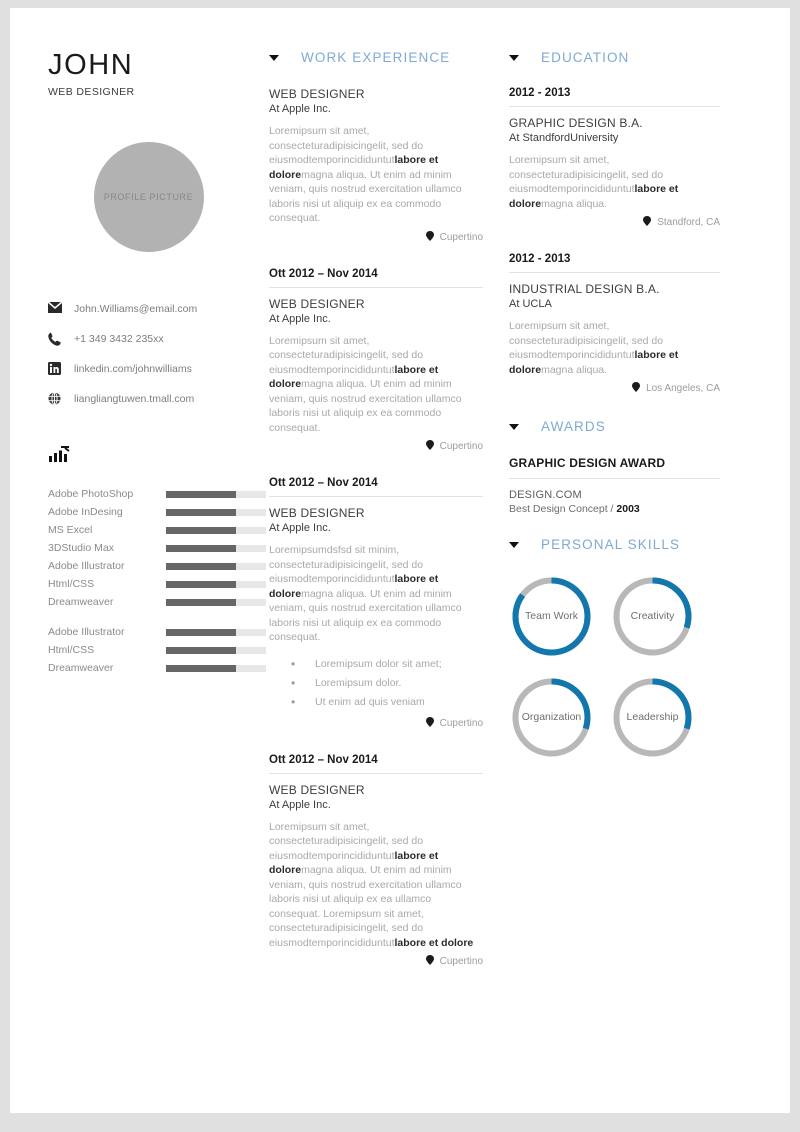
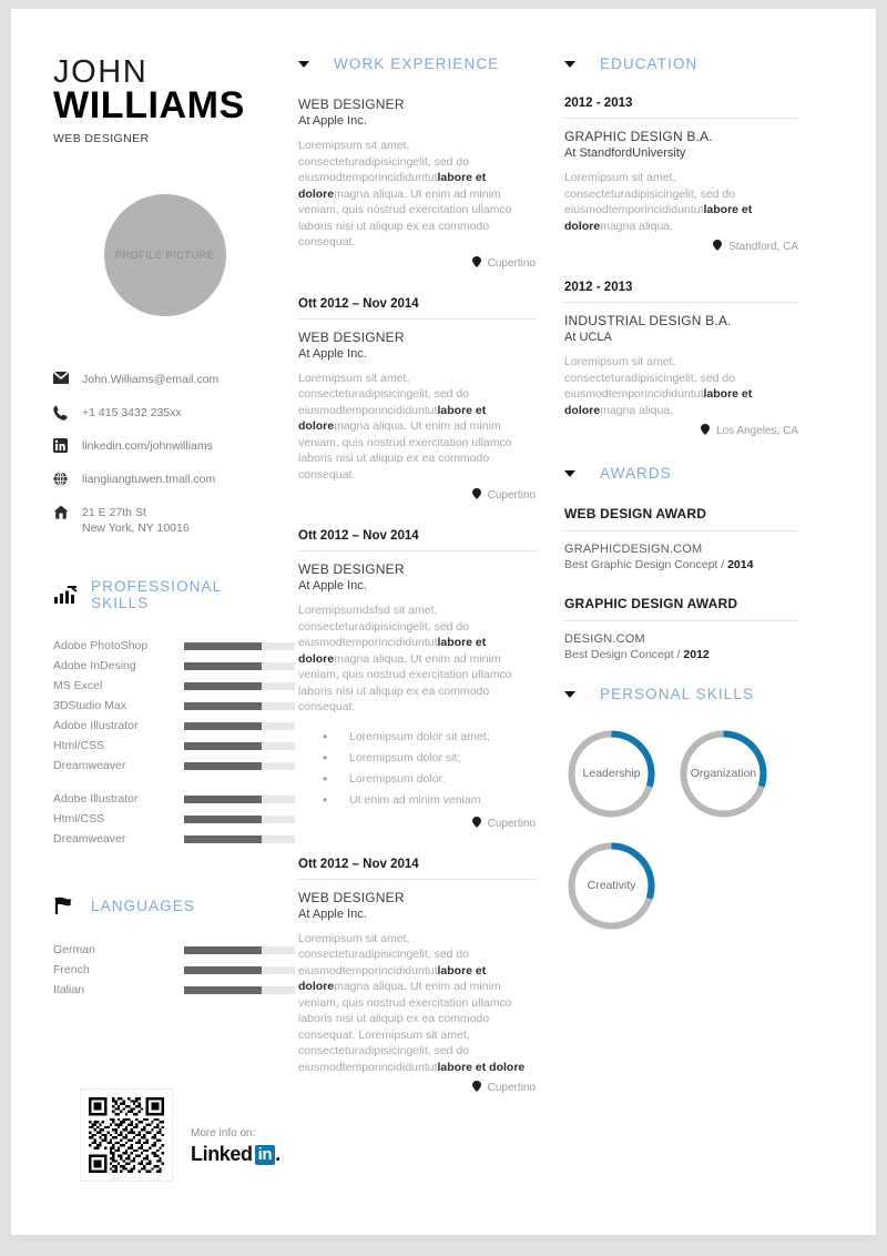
  JOHN
+ WILLIAMS
  WEB DESIGNER
  PROFILE PICTURE
  John.Williams@email.com
- +1 349 3432 235xx
+ +1 415 3432 235xx
  linkedin.com/johnwilliams
  liangliangtuwen.tmall.com
+ 21 E 27th St
+ New York, NY 10016
+ PROFESSIONAL SKILLS
  Adobe PhotoShop
  Adobe InDesing
  MS Excel
  3DStudio Max
  Adobe Illustrator
  Html/CSS
  Dreamweaver
  Adobe Illustrator
  Html/CSS
  Dreamweaver
+ LANGUAGES
+ German
+ French
+ Italian
+ More info on:
+ Linked
+ in
+ .
  WORK EXPERIENCE
  WEB DESIGNER
  At Apple Inc.
  Loremipsum sit amet, consecteturadipisicingelit, sed do eiusmodtemporincididuntutlabore et doloremagna aliqua. Ut enim ad minim veniam, quis nostrud exercitation ullamco laboris nisi ut aliquip ex ea commodo consequat.
  Cupertino
  Ott 2012 – Nov 2014
  WEB DESIGNER
  At Apple Inc.
  Loremipsum sit amet, consecteturadipisicingelit, sed do eiusmodtemporincididuntutlabore et doloremagna aliqua. Ut enim ad minim veniam, quis nostrud exercitation ullamco laboris nisi ut aliquip ex ea commodo consequat.
  Cupertino
  Ott 2012 – Nov 2014
  WEB DESIGNER
  At Apple Inc.
- Loremipsumdsfsd sit minim, consecteturadipisicingelit, sed do eiusmodtemporincididuntutlabore et doloremagna aliqua. Ut enim ad minim veniam, quis nostrud exercitation ullamco laboris nisi ut aliquip ex ea commodo consequat.
+ Loremipsumdsfsd sit amet, consecteturadipisicingelit, sed do eiusmodtemporincididuntutlabore et doloremagna aliqua. Ut enim ad minim veniam, quis nostrud exercitation ullamco laboris nisi ut aliquip ex ea commodo consequat.
  Loremipsum dolor sit amet;
+ Loremipsum dolor sit;
  Loremipsum dolor.
- Ut enim ad quis veniam
+ Ut enim ad minim veniam
  Cupertino
  Ott 2012 – Nov 2014
  WEB DESIGNER
  At Apple Inc.
- Loremipsum sit amet, consecteturadipisicingelit, sed do eiusmodtemporincididuntutlabore et doloremagna aliqua. Ut enim ad minim veniam, quis nostrud exercitation ullamco laboris nisi ut aliquip ex ea ullamco consequat. Loremipsum sit amet, consecteturadipisicingelit, sed do eiusmodtemporincididuntutlabore et dolore
+ Loremipsum sit amet, consecteturadipisicingelit, sed do eiusmodtemporincididuntutlabore et doloremagna aliqua. Ut enim ad minim veniam, quis nostrud exercitation ullamco laboris nisi ut aliquip ex ea commodo consequat. Loremipsum sit amet, consecteturadipisicingelit, sed do eiusmodtemporincididuntutlabore et dolore
  Cupertino
  EDUCATION
  2012 - 2013
  GRAPHIC DESIGN B.A.
  At StandfordUniversity
  Loremipsum sit amet, consecteturadipisicingelit, sed do eiusmodtemporincididuntutlabore et doloremagna aliqua.
  Standford, CA
  2012 - 2013
  INDUSTRIAL DESIGN B.A.
  At UCLA
  Loremipsum sit amet, consecteturadipisicingelit, sed do eiusmodtemporincididuntutlabore et doloremagna aliqua.
  Los Angeles, CA
  AWARDS
+ WEB DESIGN AWARD
+ GRAPHICDESIGN.COM
+ Best Graphic Design Concept / 2014
  GRAPHIC DESIGN AWARD
  DESIGN.COM
- Best Design Concept / 2003
+ Best Design Concept / 2012
  PERSONAL SKILLS
- Team Work
- Creativity
+ Leadership
  Organization
- Leadership
+ Creativity
